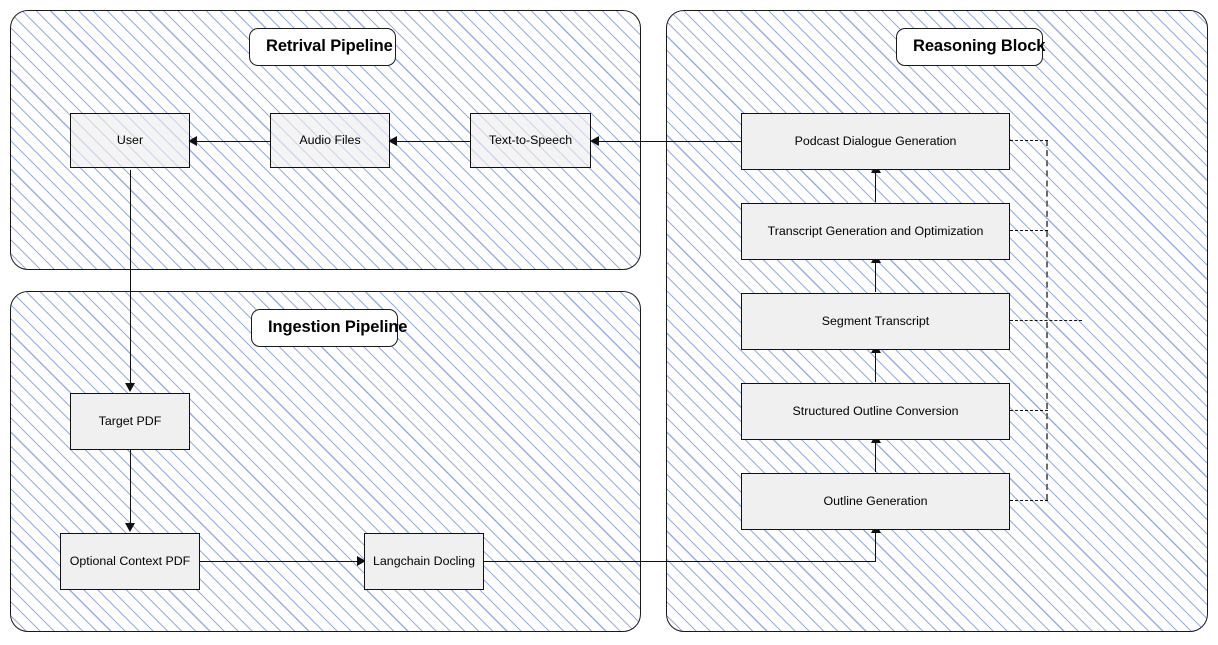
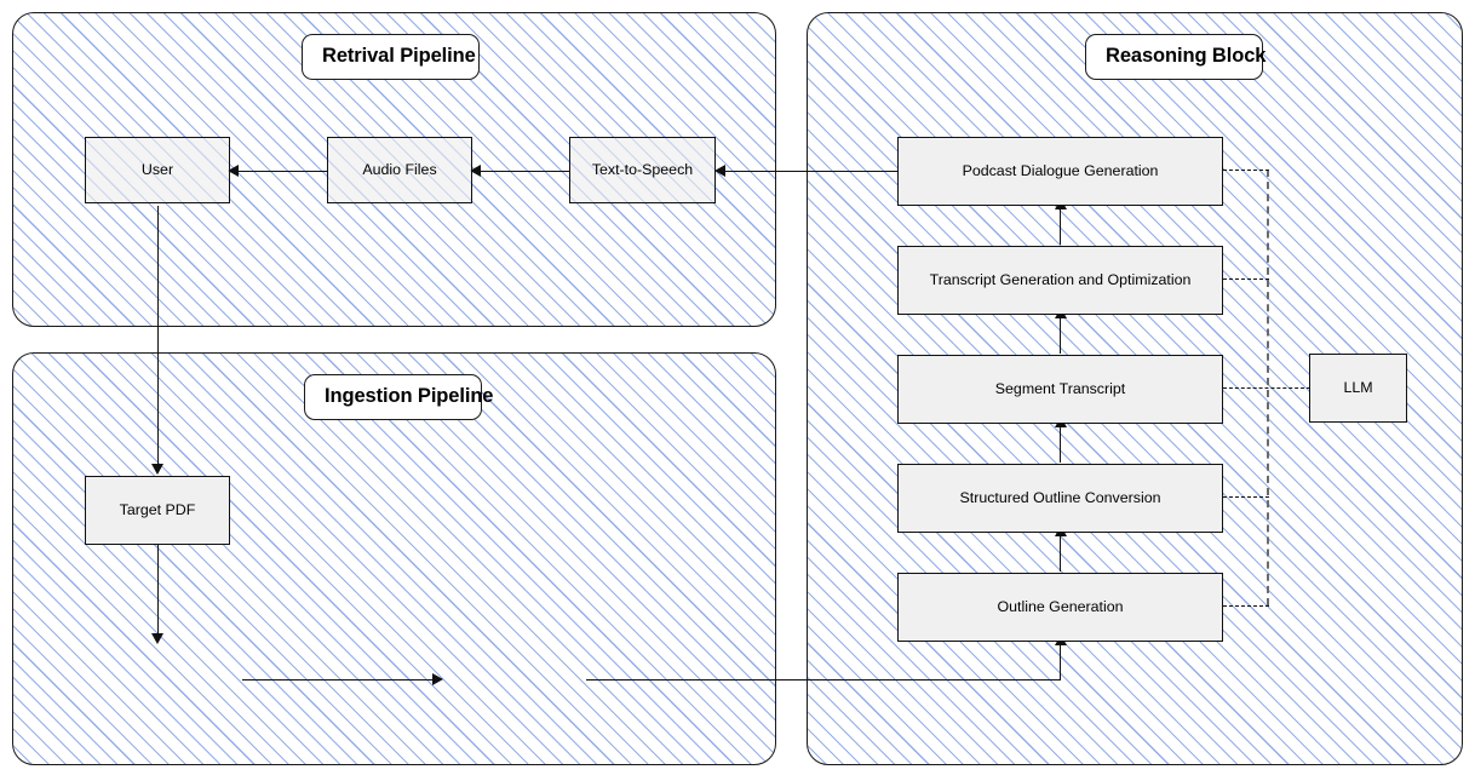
  Retrival Pipeline
  Ingestion Pipeline
  Reasoning Block
  User
  Audio Files
  Text-to-Speech
  Target PDF
- Optional Context PDF
- Langchain Docling
  Podcast Dialogue Generation
  Transcript Generation and Optimization
  Segment Transcript
  Structured Outline Conversion
  Outline Generation
+ LLM
